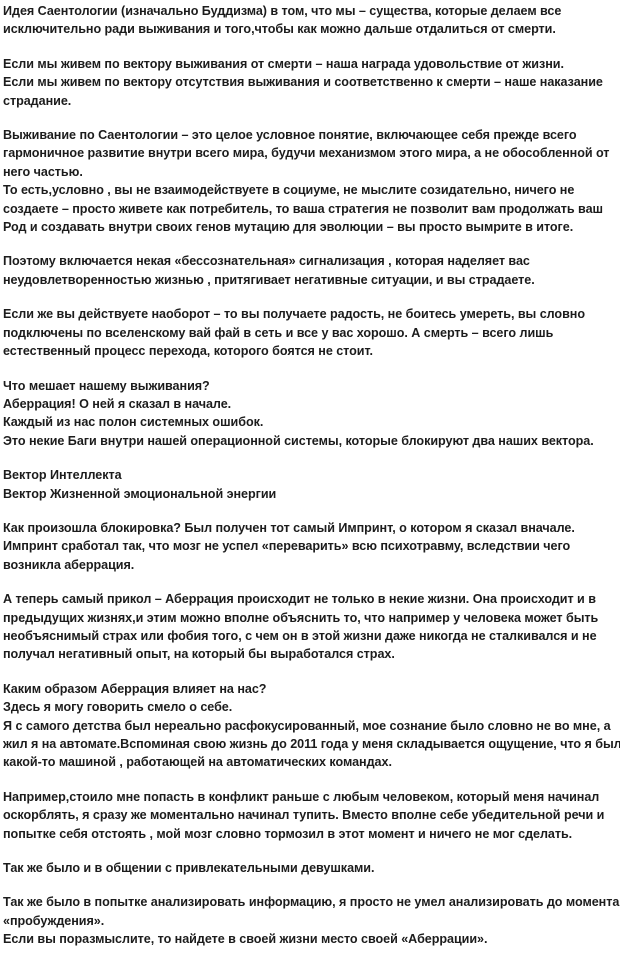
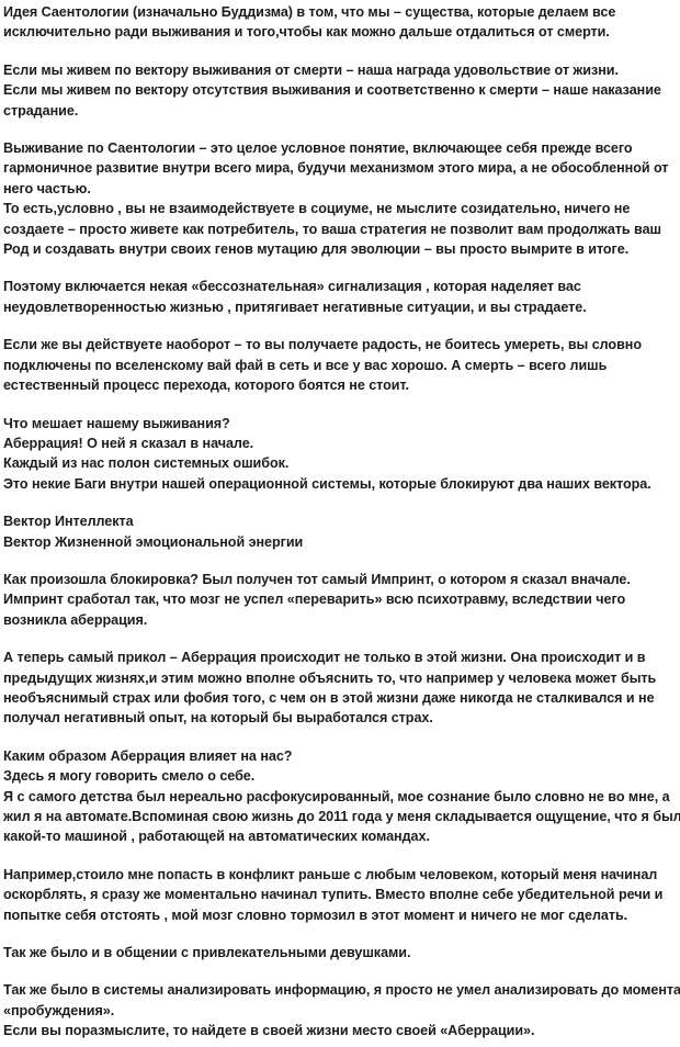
  Идея Саентологии (изначально Буддизма) в том, что мы – существа, которые делаем все
  исключительно ради выживания и того,чтобы как можно дальше отдалиться от смерти.
  Если мы живем по вектору выживания от смерти – наша награда удовольствие от жизни.
  Если мы живем по вектору отсутствия выживания и соответственно к смерти – наше наказание
  страдание.
  Выживание по Саентологии – это целое условное понятие, включающее себя прежде всего
  гармоничное развитие внутри всего мира, будучи механизмом этого мира, а не обособленной от
  него частью.
  То есть,условно , вы не взаимодействуете в социуме, не мыслите созидательно, ничего не
  создаете – просто живете как потребитель, то ваша стратегия не позволит вам продолжать ваш
  Род и создавать внутри своих генов мутацию для эволюции – вы просто вымрите в итоге.
  Поэтому включается некая «бессознательная» сигнализация , которая наделяет вас
  неудовлетворенностью жизнью , притягивает негативные ситуации, и вы страдаете.
  Если же вы действуете наоборот – то вы получаете радость, не боитесь умереть, вы словно
  подключены по вселенскому вай фай в сеть и все у вас хорошо. А смерть – всего лишь
  естественный процесс перехода, которого боятся не стоит.
  Что мешает нашему выживания?
  Аберрация! О ней я сказал в начале.
  Каждый из нас полон системных ошибок.
  Это некие Баги внутри нашей операционной системы, которые блокируют два наших вектора.
  Вектор Интеллекта
  Вектор Жизненной эмоциональной энергии
  Как произошла блокировка? Был получен тот самый Импринт, о котором я сказал вначале.
  Импринт сработал так, что мозг не успел «переварить» всю психотравму, вследствии чего
  возникла аберрация.
- А теперь самый прикол – Аберрация происходит не только в некие жизни. Она происходит и в
+ А теперь самый прикол – Аберрация происходит не только в этой жизни. Она происходит и в
  предыдущих жизнях,и этим можно вполне объяснить то, что например у человека может быть
  необъяснимый страх или фобия того, с чем он в этой жизни даже никогда не сталкивался и не
  получал негативный опыт, на который бы выработался страх.
  Каким образом Аберрация влияет на нас?
  Здесь я могу говорить смело о себе.
  Я с самого детства был нереально расфокусированный, мое сознание было словно не во мне, а
  жил я на автомате.Вспоминая свою жизнь до 2011 года у меня складывается ощущение, что я был
  какой-то машиной , работающей на автоматических командах.
  Например,стоило мне попасть в конфликт раньше с любым человеком, который меня начинал
  оскорблять, я сразу же моментально начинал тупить. Вместо вполне себе убедительной речи и
  попытке себя отстоять , мой мозг словно тормозил в этот момент и ничего не мог сделать.
  Так же было и в общении с привлекательными девушками.
- Так же было в попытке анализировать информацию, я просто не умел анализировать до момента
+ Так же было в системы анализировать информацию, я просто не умел анализировать до момента
  «пробуждения».
  Если вы поразмыслите, то найдете в своей жизни место своей «Аберрации».
